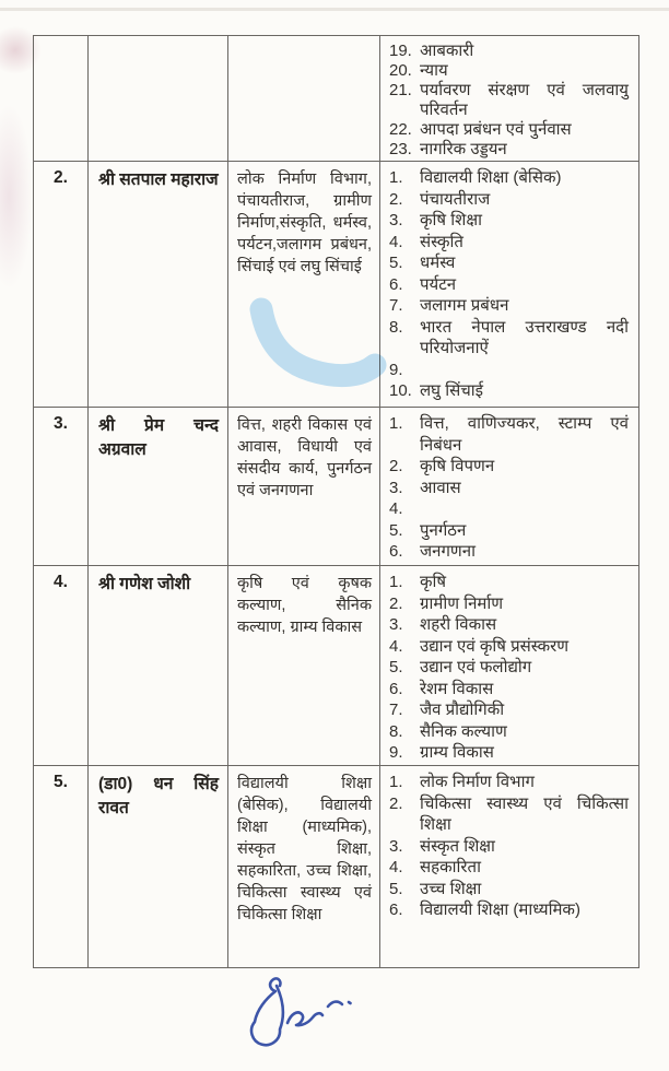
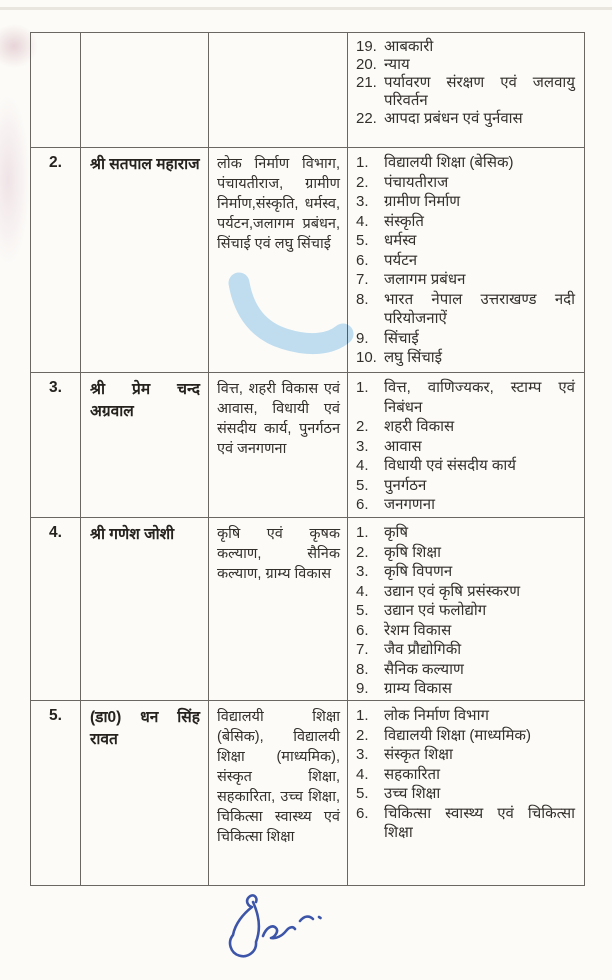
  19.
  आबकारी
  20.
  न्याय
  21.
  पर्यावरण संरक्षण एवं जलवायु परिवर्तन
  22.
  आपदा प्रबंधन एवं पुर्नवास
- 23.
- नागरिक उड्डयन
  2.
  श्री सतपाल महाराज
  लोक निर्माण विभाग, पंचायतीराज, ग्रामीण निर्माण,संस्कृति, धर्मस्व, पर्यटन,जलागम प्रबंधन, सिंचाई एवं लघु सिंचाई
  1.
  विद्यालयी शिक्षा (बेसिक)
  2.
  पंचायतीराज
  3.
- कृषि शिक्षा
+ ग्रामीण निर्माण
  4.
  संस्कृति
  5.
  धर्मस्व
  6.
  पर्यटन
  7.
  जलागम प्रबंधन
  8.
  भारत नेपाल उत्तराखण्ड नदी परियोजनाऐं
  9.
+ सिंचाई
  10.
  लघु सिंचाई
  3.
  श्री प्रेम चन्द अग्रवाल
  वित्त, शहरी विकास एवं आवास, विधायी एवं संसदीय कार्य, पुनर्गठन एवं जनगणना
  1.
  वित्त, वाणिज्यकर, स्टाम्प एवं निबंधन
  2.
- कृषि विपणन
+ शहरी विकास
  3.
  आवास
  4.
+ विधायी एवं संसदीय कार्य
  5.
  पुनर्गठन
  6.
  जनगणना
  4.
  श्री गणेश जोशी
  कृषि एवं कृषक कल्याण, सैनिक कल्याण, ग्राम्य विकास
  1.
  कृषि
  2.
- ग्रामीण निर्माण
+ कृषि शिक्षा
  3.
- शहरी विकास
+ कृषि विपणन
  4.
  उद्यान एवं कृषि प्रसंस्करण
  5.
  उद्यान एवं फलोद्योग
  6.
  रेशम विकास
  7.
  जैव प्रौद्योगिकी
  8.
  सैनिक कल्याण
  9.
  ग्राम्य विकास
  5.
  (डा0) धन सिंह रावत
  विद्यालयी शिक्षा (बेसिक), विद्यालयी शिक्षा (माध्यमिक), संस्कृत शिक्षा, सहकारिता, उच्च शिक्षा, चिकित्सा स्वास्थ्य एवं चिकित्सा शिक्षा
  1.
  लोक निर्माण विभाग
  2.
- चिकित्सा स्वास्थ्य एवं चिकित्सा शिक्षा
+ विद्यालयी शिक्षा (माध्यमिक)
  3.
  संस्कृत शिक्षा
  4.
  सहकारिता
  5.
  उच्च शिक्षा
  6.
- विद्यालयी शिक्षा (माध्यमिक)
+ चिकित्सा स्वास्थ्य एवं चिकित्सा शिक्षा
